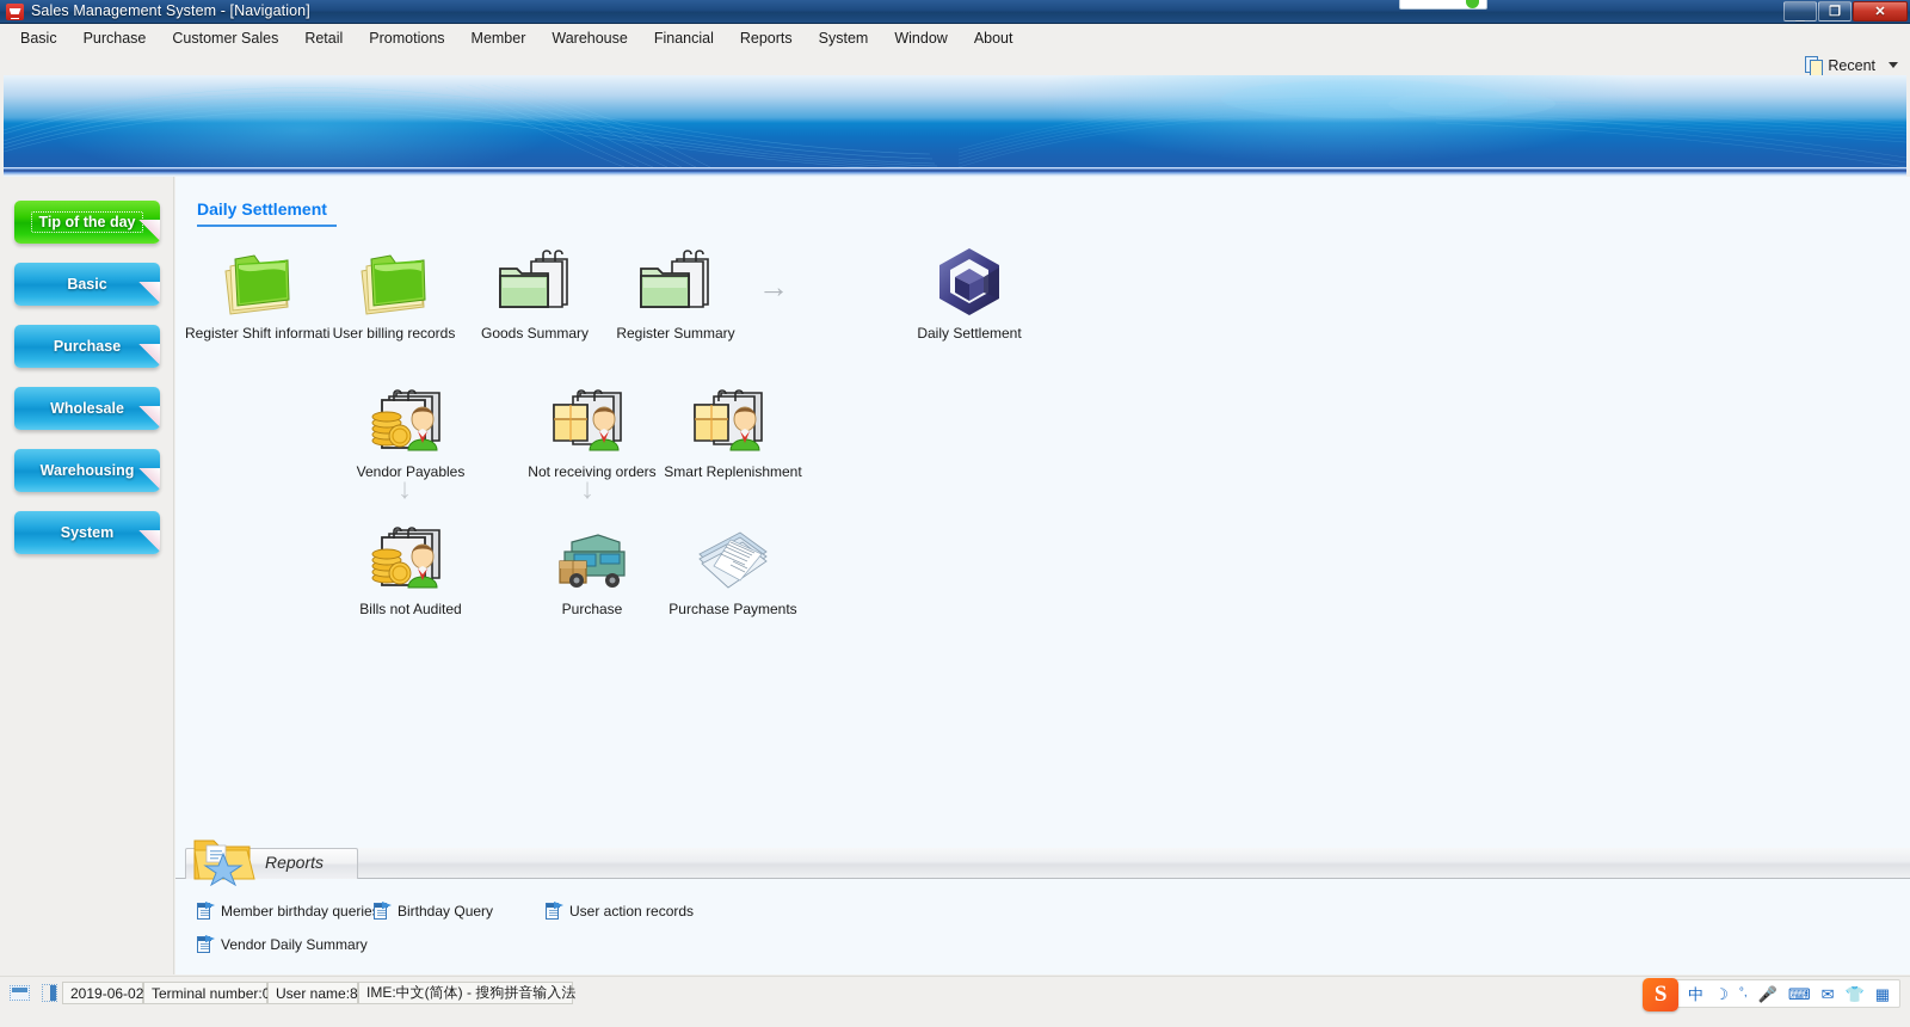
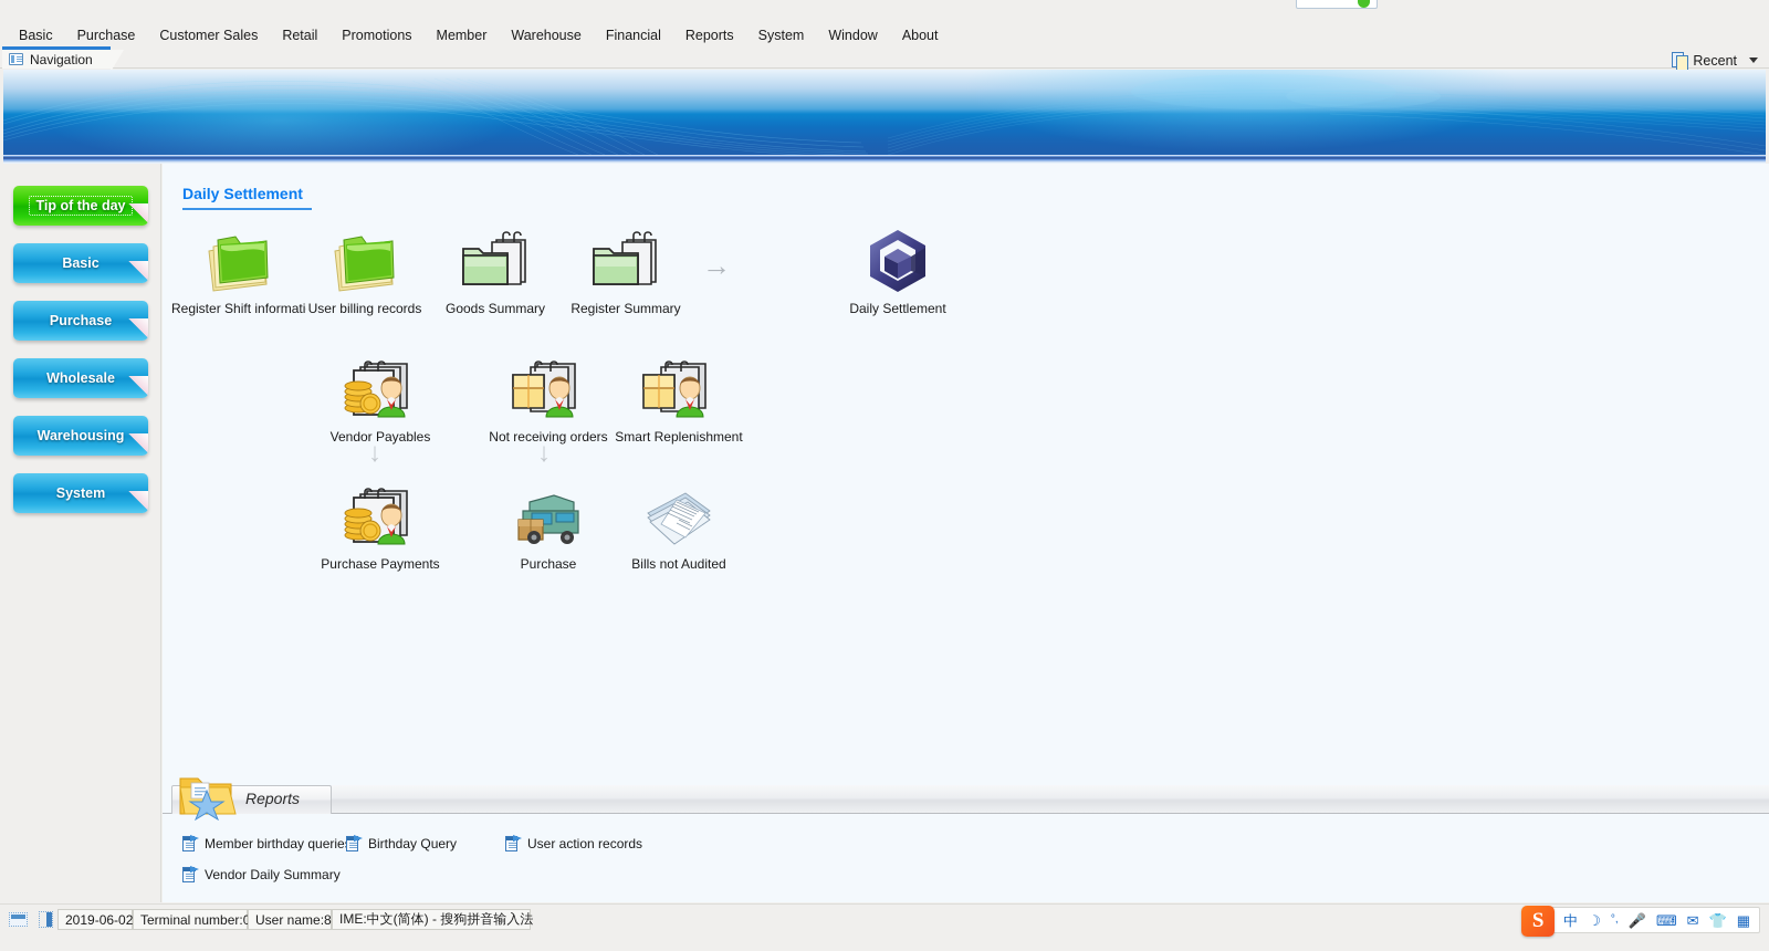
- Sales Management System - [Navigation]
- _
- ❐
- ✕
  Basic
  Purchase
  Customer Sales
  Retail
  Promotions
  Member
  Warehouse
  Financial
  Reports
  System
  Window
  About
+ Navigation
  Recent
  Tip of the da
  Basic
  Purchase
  Wholesale
  Warehousin
  System
  Daily Settlement
  Register Shift informati
  User billing records
  Goods Summary
  Register Summary
  Daily Settlement
  →
  Vendor Payables
  Not receiving orders
  Smart Replenishment
- Bills not Audited
+ Purchase Payments
  Purchase
- Purchase Payments
+ Bills not Audited
  ↓
  ↓
  Reports
  Member birthday querie
  Birthday Query
  User action records
  Vendor Daily Summary
  2019-06-02
  Terminal number:
  User name:8
  IME:中文(简体) - 搜狗拼音输入法
  S
  中
  ☽
  °,
  🎤
  ⌨
  ✉
  👕
  ▦
